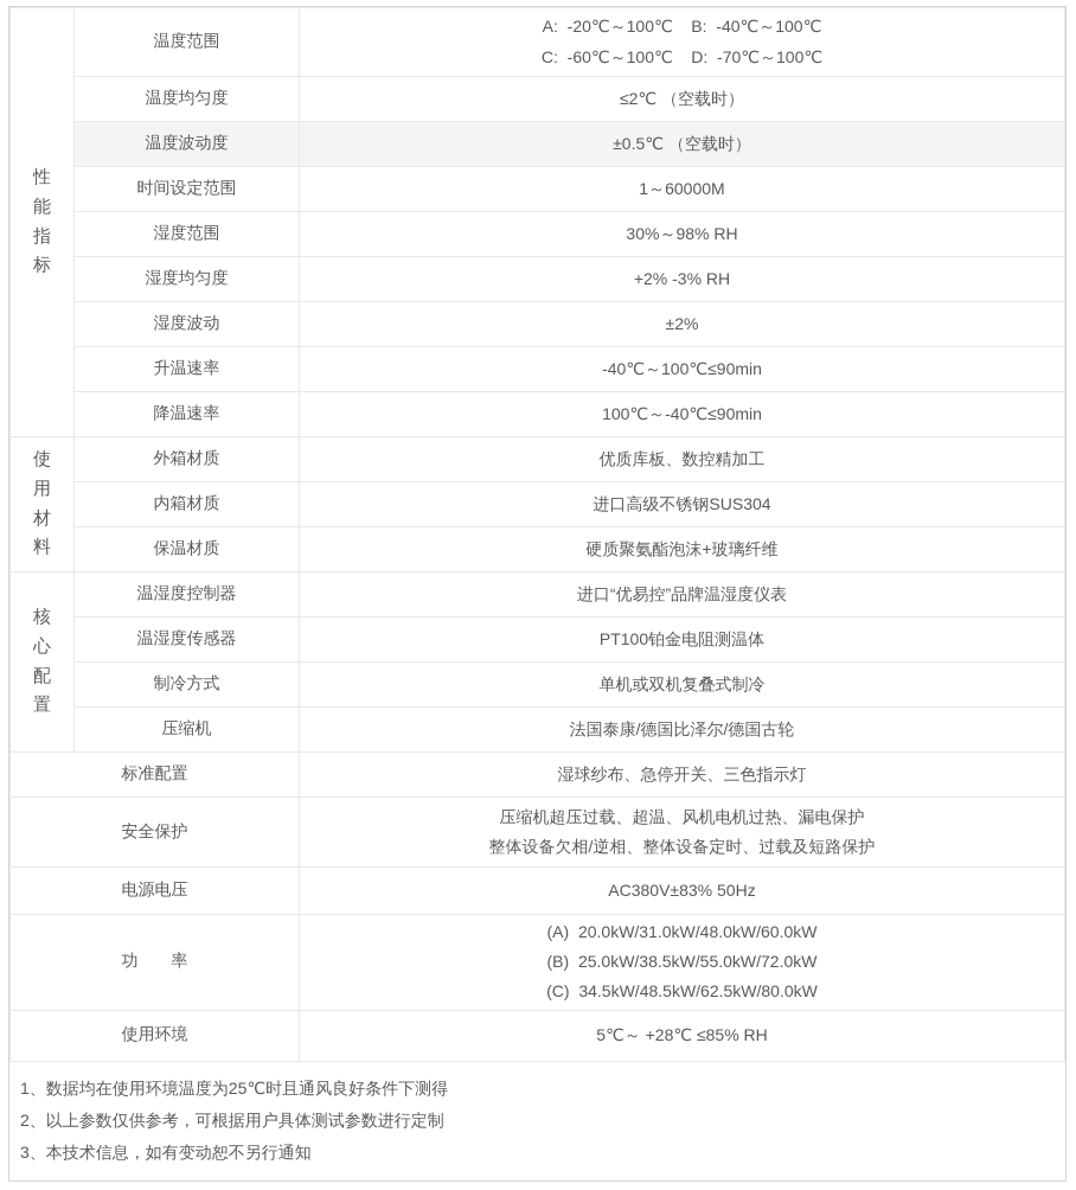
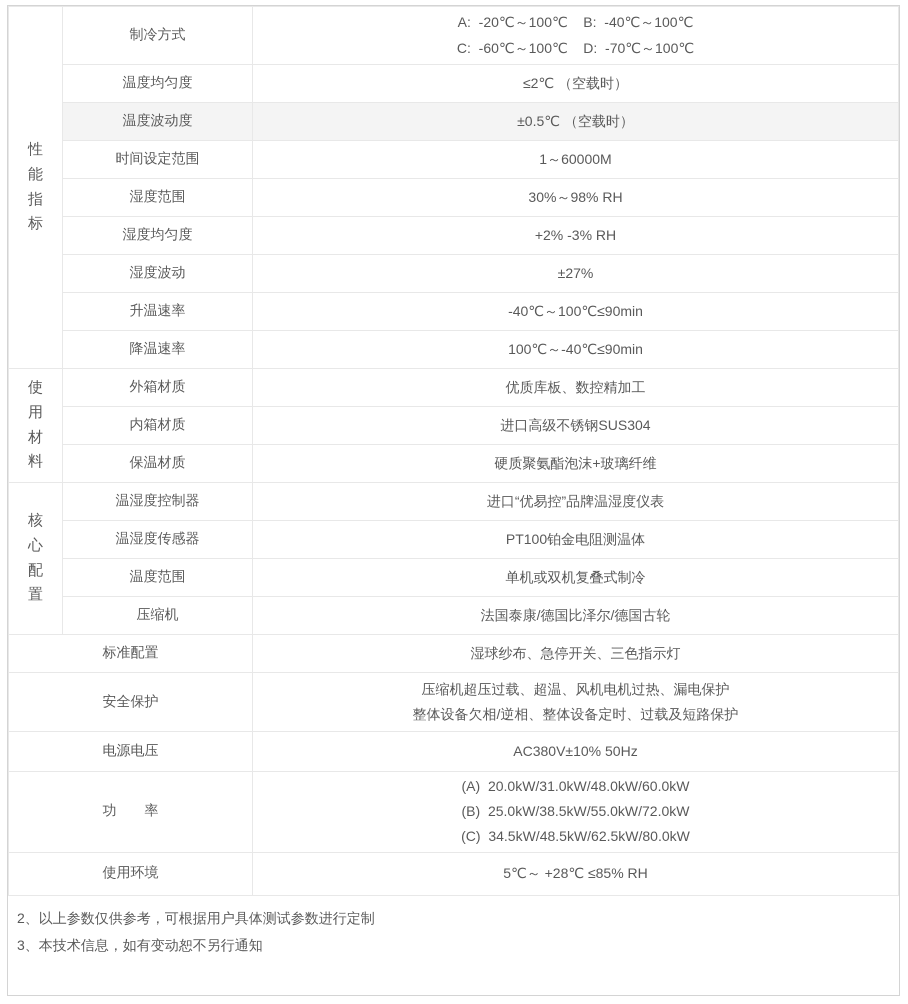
- 性能指标	温度范围	A: -20℃～100℃ B: -40℃～100℃ C: -60℃～100℃ D: -70℃～100℃
+ 性能指标	制冷方式	A: -20℃～100℃ B: -40℃～100℃ C: -60℃～100℃ D: -70℃～100℃
  温度均匀度	≤2℃ （空载时）
  温度波动度	±0.5℃ （空载时）
  时间设定范围	1～60000M
  湿度范围	30%～98% RH
  湿度均匀度	+2% -3% RH
- 湿度波动	±2%
+ 湿度波动	±27%
  升温速率	-40℃～100℃≤90min
  降温速率	100℃～-40℃≤90min
  使用材料	外箱材质	优质库板、数控精加工
  内箱材质	进口高级不锈钢SUS304
  保温材质	硬质聚氨酯泡沫+玻璃纤维
  核心配置	温湿度控制器	进口“优易控”品牌温湿度仪表
  温湿度传感器	PT100铂金电阻测温体
- 制冷方式	单机或双机复叠式制冷
+ 温度范围	单机或双机复叠式制冷
  压缩机	法国泰康/德国比泽尔/德国古轮
  标准配置	湿球纱布、急停开关、三色指示灯
  安全保护	压缩机超压过载、超温、风机电机过热、漏电保护 整体设备欠相/逆相、整体设备定时、过载及短路保护
- 电源电压	AC380V±83% 50Hz
+ 电源电压	AC380V±10% 50Hz
  功 率	(A) 20.0kW/31.0kW/48.0kW/60.0kW (B) 25.0kW/38.5kW/55.0kW/72.0kW (C) 34.5kW/48.5kW/62.5kW/80.0kW
  使用环境	5℃～ +28℃ ≤85% RH
- 1、数据均在使用环境温度为25℃时且通风良好条件下测得
  2、以上参数仅供参考，可根据用户具体测试参数进行定制
  3、本技术信息，如有变动恕不另行通知
